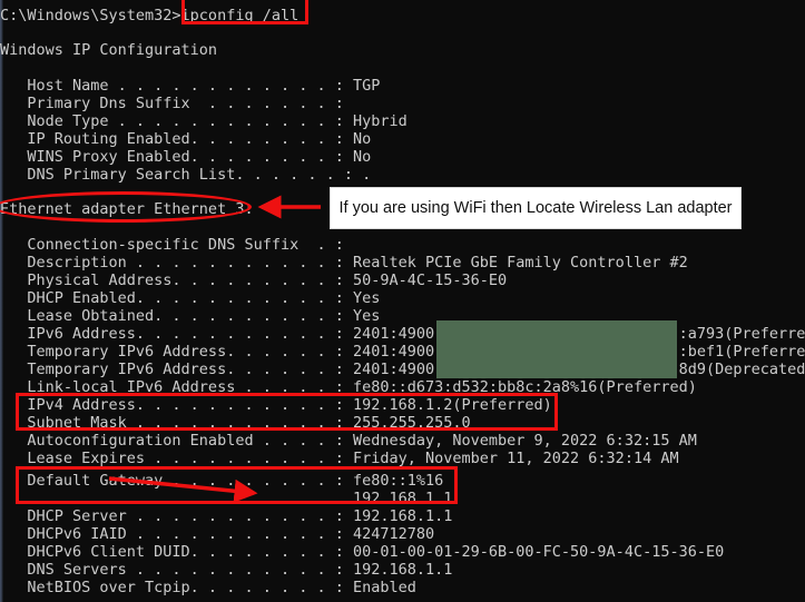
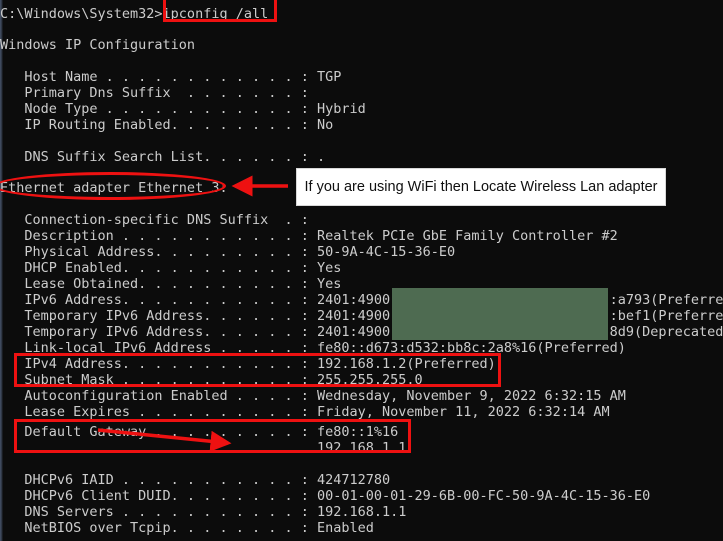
  C:\Windows\System32>ipconfig /all
  Windows IP Configuration
  Host Name . . . . . . . . . . . . : TGP
  Primary Dns Suffix . . . . . . . :
  Node Type . . . . . . . . . . . . : Hybrid
  IP Routing Enabled. . . . . . . . : No
- WINS Proxy Enabled. . . . . . . . : No
- DNS Primary Search List. . . . . . : .
+ DNS Suffix Search List. . . . . . : .
  Ethernet adapter Ethernet 3:
  Connection-specific DNS Suffix . :
  Description . . . . . . . . . . . : Realtek PCIe GbE Family Controller #2
  Physical Address. . . . . . . . . : 50-9A-4C-15-36-E0
  DHCP Enabled. . . . . . . . . . . : Yes
  Lease Obtained. . . . . . . . . . : Yes
  IPv6 Address. . . . . . . . . . . : 2401:4900 :a793(Preferre
  Temporary IPv6 Address. . . . . . : 2401:4900 :bef1(Preferre
  Temporary IPv6 Address. . . . . . : 2401:4900 8d9(Deprecated
  Link-local IPv6 Address . . . . . : fe80::d673:d532:bb8c:2a8%16(Preferred)
  IPv4 Address. . . . . . . . . . . : 192.168.1.2(Preferred)
  Subnet Mask . . . . . . . . . . . : 255.255.255.0
  Autoconfiguration Enabled . . . . : Wednesday, November 9, 2022 6:32:15 AM
  Lease Expires . . . . . . . . . . : Friday, November 11, 2022 6:32:14 AM
  Default Gy . . . . . . . . . : fe80::1%16
  192.168.1.1
- DHCP Server . . . . . . . . . . . : 192.168.1.1
  DHCPv6 IAID . . . . . . . . . . . : 424712780
  DHCPv6 Client DUID. . . . . . . . : 00-01-00-01-29-6B-00-FC-50-9A-4C-15-36-E0
  DNS Servers . . . . . . . . . . . : 192.168.1.1
  NetBIOS over Tcpip. . . . . . . . : Enabled
  If you are using WiFi then Locate Wireless Lan adapter
